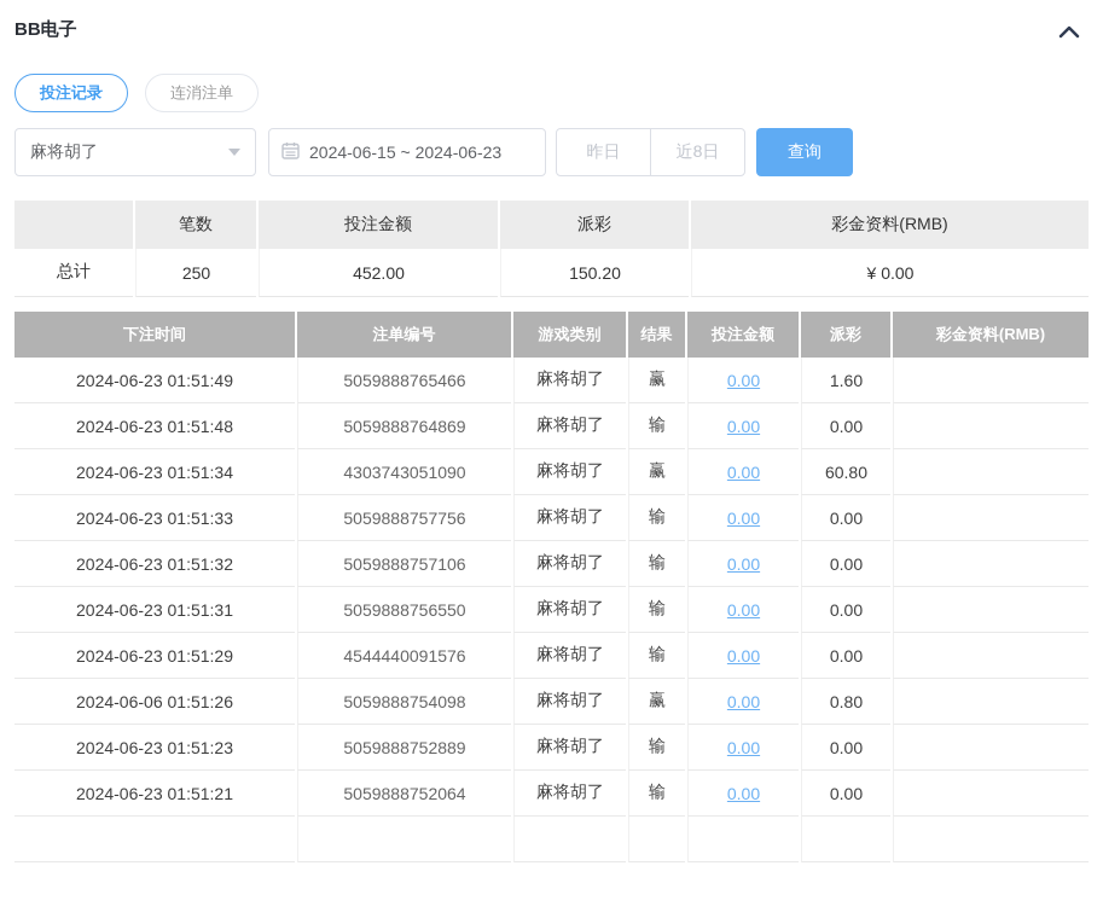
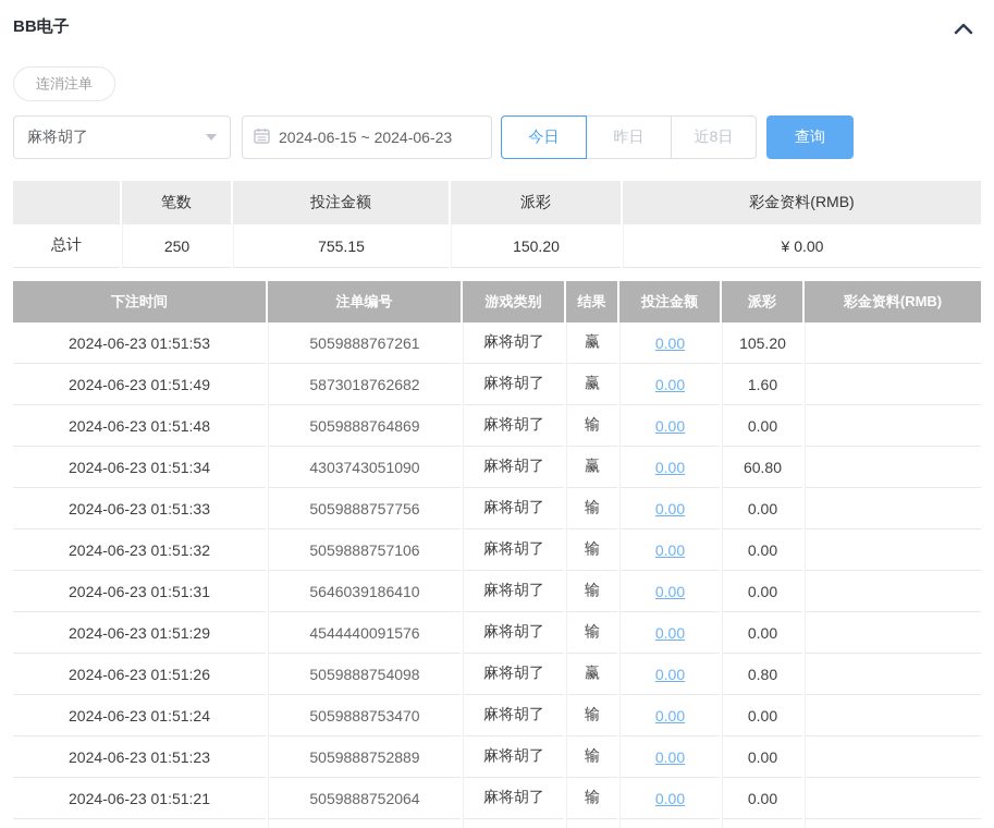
  BB电子
- 投注记录
  连消注单
  麻将胡了
  2024-06-15 ~ 2024-06-23
+ 今日
  昨日
  近8日
  查询
  	笔数	投注金额	派彩	彩金资料(RMB)
- 总计	250	452.00	150.20	¥ 0.00
+ 总计	250	755.15	150.20	¥ 0.00
  下注时间	注单编号	游戏类别	结果	投注金额	派彩	彩金资料(RMB)
+ 2024-06-23 01:51:53	5059888767261	麻将胡了	赢	0.00	105.20
- 2024-06-23 01:51:49	5059888765466	麻将胡了	赢	0.00	1.60
+ 2024-06-23 01:51:49	5873018762682	麻将胡了	赢	0.00	1.60
  2024-06-23 01:51:48	5059888764869	麻将胡了	输	0.00	0.00
  2024-06-23 01:51:34	4303743051090	麻将胡了	赢	0.00	60.80
  2024-06-23 01:51:33	5059888757756	麻将胡了	输	0.00	0.00
  2024-06-23 01:51:32	5059888757106	麻将胡了	输	0.00	0.00
- 2024-06-23 01:51:31	5059888756550	麻将胡了	输	0.00	0.00
+ 2024-06-23 01:51:31	5646039186410	麻将胡了	输	0.00	0.00
  2024-06-23 01:51:29	4544440091576	麻将胡了	输	0.00	0.00
- 2024-06-06 01:51:26	5059888754098	麻将胡了	赢	0.00	0.80
+ 2024-06-23 01:51:26	5059888754098	麻将胡了	赢	0.00	0.80
+ 2024-06-23 01:51:24	5059888753470	麻将胡了	输	0.00	0.00
  2024-06-23 01:51:23	5059888752889	麻将胡了	输	0.00	0.00
  2024-06-23 01:51:21	5059888752064	麻将胡了	输	0.00	0.00
